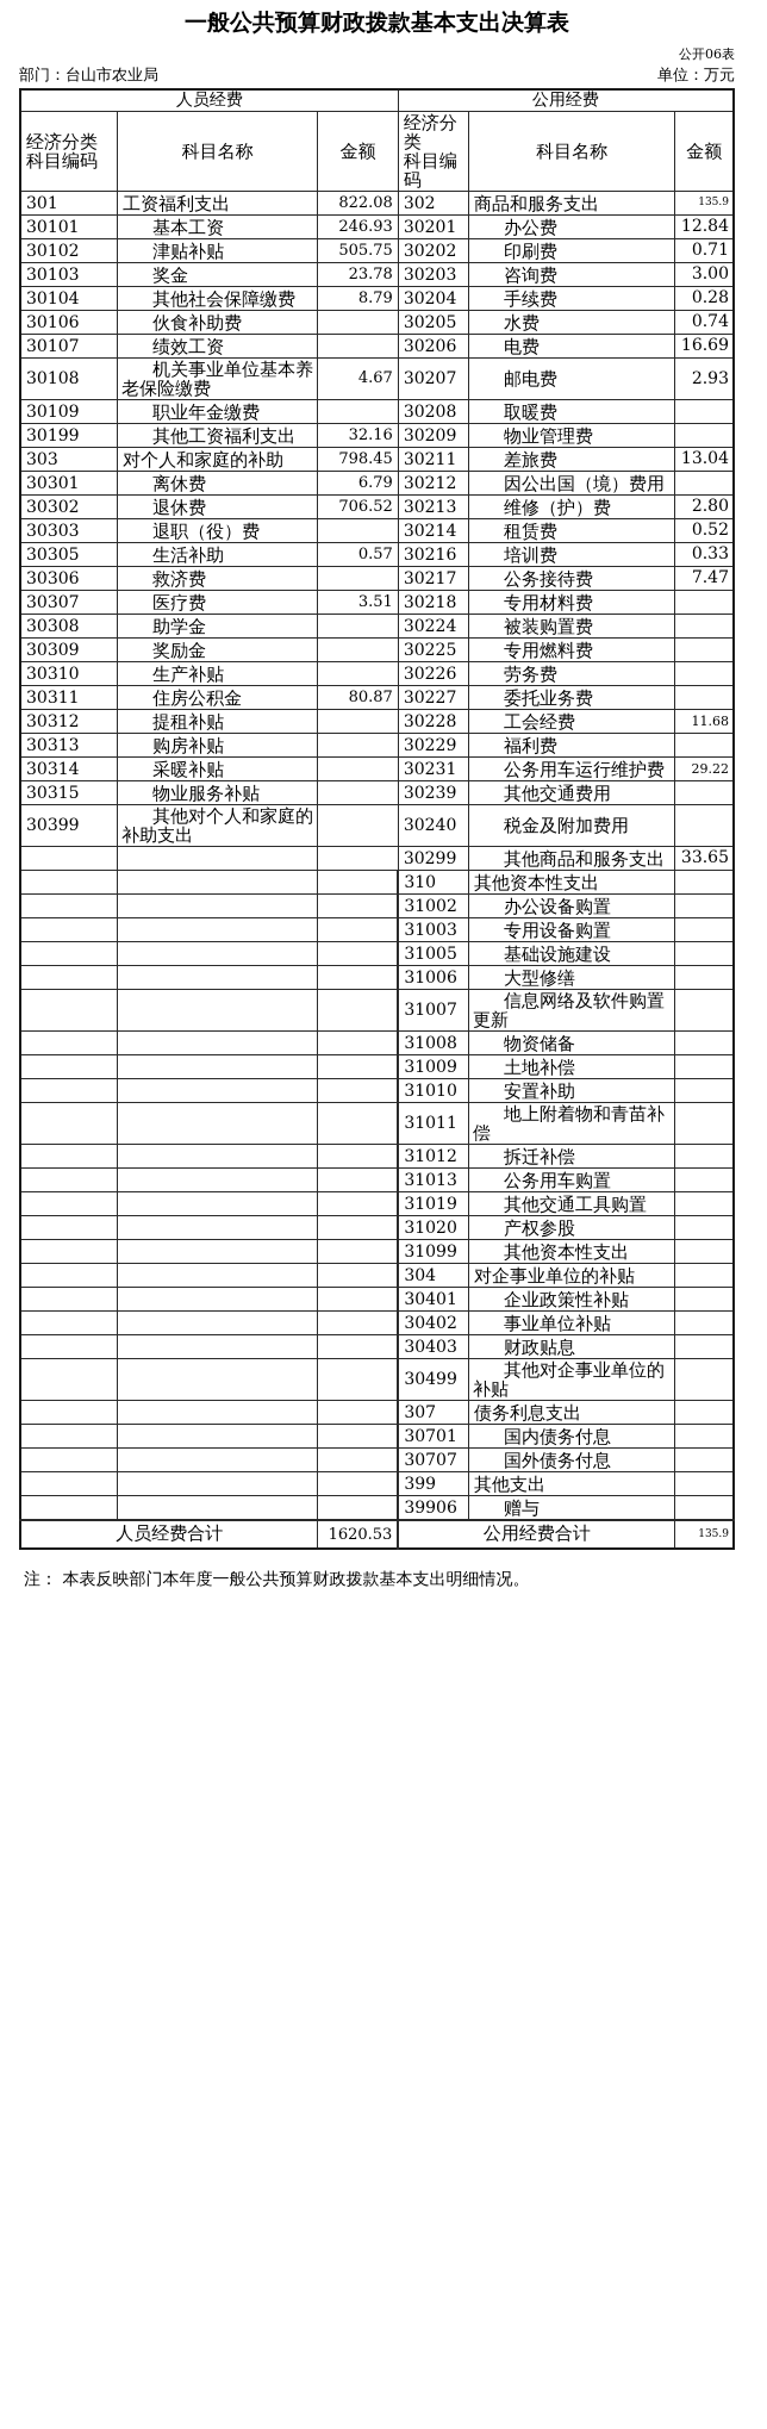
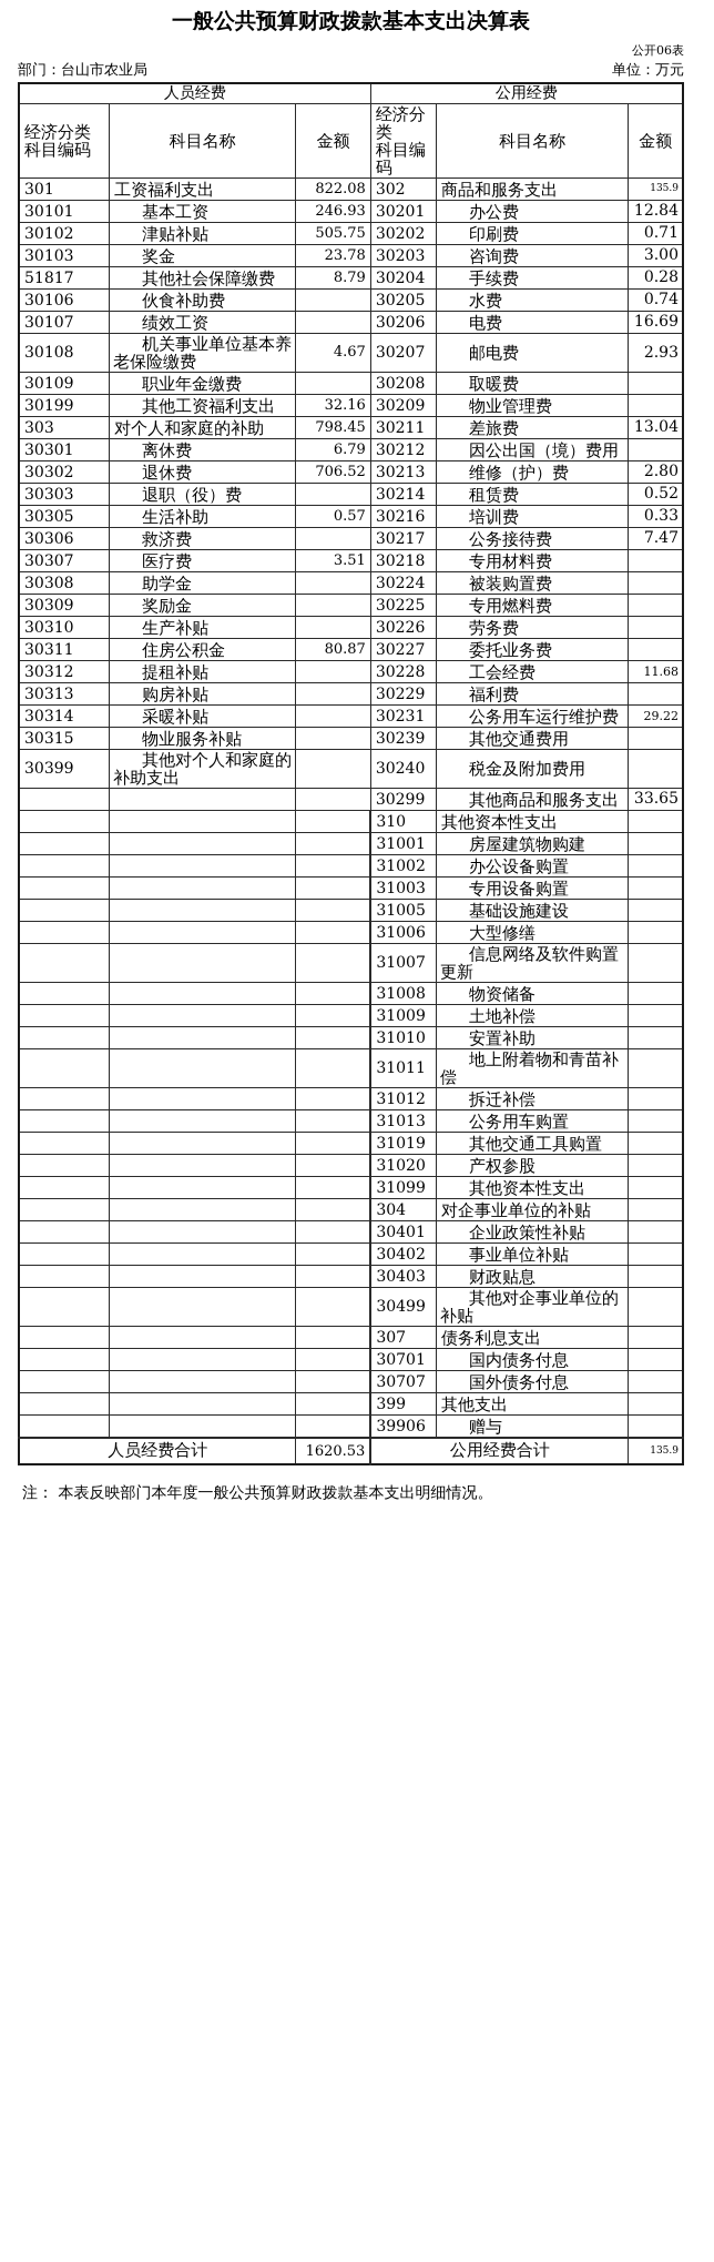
  一般公共预算财政拨款基本支出决算表
  公开06表
  部门：台山市农业局
  单位：万元
  人员经费	公用经费
  经济分类科目编码	科目名称	金额	经济分类科目编码	科目名称	金额
  301	工资福利支出	822.08	302	商品和服务支出	135.9
  30101	基本工资	246.93	30201	办公费	12.84
  30102	津贴补贴	505.75	30202	印刷费	0.71
  30103	奖金	23.78	30203	咨询费	3.00
- 30104	其他社会保障缴费	8.79	30204	手续费	0.28
+ 51817	其他社会保障缴费	8.79	30204	手续费	0.28
  30106	伙食补助费		30205	水费	0.74
  30107	绩效工资		30206	电费	16.69
  30108	机关事业单位基本养老保险缴费	4.67	30207	邮电费	2.93
  30109	职业年金缴费		30208	取暖费
  30199	其他工资福利支出	32.16	30209	物业管理费
  303	对个人和家庭的补助	798.45	30211	差旅费	13.04
  30301	离休费	6.79	30212	因公出国（境）费用
  30302	退休费	706.52	30213	维修（护）费	2.80
  30303	退职（役）费		30214	租赁费	0.52
  30305	生活补助	0.57	30216	培训费	0.33
  30306	救济费		30217	公务接待费	7.47
  30307	医疗费	3.51	30218	专用材料费
  30308	助学金		30224	被装购置费
  30309	奖励金		30225	专用燃料费
  30310	生产补贴		30226	劳务费
  30311	住房公积金	80.87	30227	委托业务费
  30312	提租补贴		30228	工会经费	11.68
  30313	购房补贴		30229	福利费
  30314	采暖补贴		30231	公务用车运行维护费	29.22
  30315	物业服务补贴		30239	其他交通费用
  30399	其他对个人和家庭的补助支出		30240	税金及附加费用
  			30299	其他商品和服务支出	33.65
  			310	其他资本性支出
+ 			31001	房屋建筑物购建
  			31002	办公设备购置
  			31003	专用设备购置
  			31005	基础设施建设
  			31006	大型修缮
  			31007	信息网络及软件购置更新
  			31008	物资储备
  			31009	土地补偿
  			31010	安置补助
  			31011	地上附着物和青苗补偿
  			31012	拆迁补偿
  			31013	公务用车购置
  			31019	其他交通工具购置
  			31020	产权参股
  			31099	其他资本性支出
  			304	对企事业单位的补贴
  			30401	企业政策性补贴
  			30402	事业单位补贴
  			30403	财政贴息
  			30499	其他对企事业单位的补贴
  			307	债务利息支出
  			30701	国内债务付息
  			30707	国外债务付息
  			399	其他支出
  			39906	赠与
  人员经费合计	1620.53	公用经费合计	135.9
  注： 本表反映部门本年度一般公共预算财政拨款基本支出明细情况。
